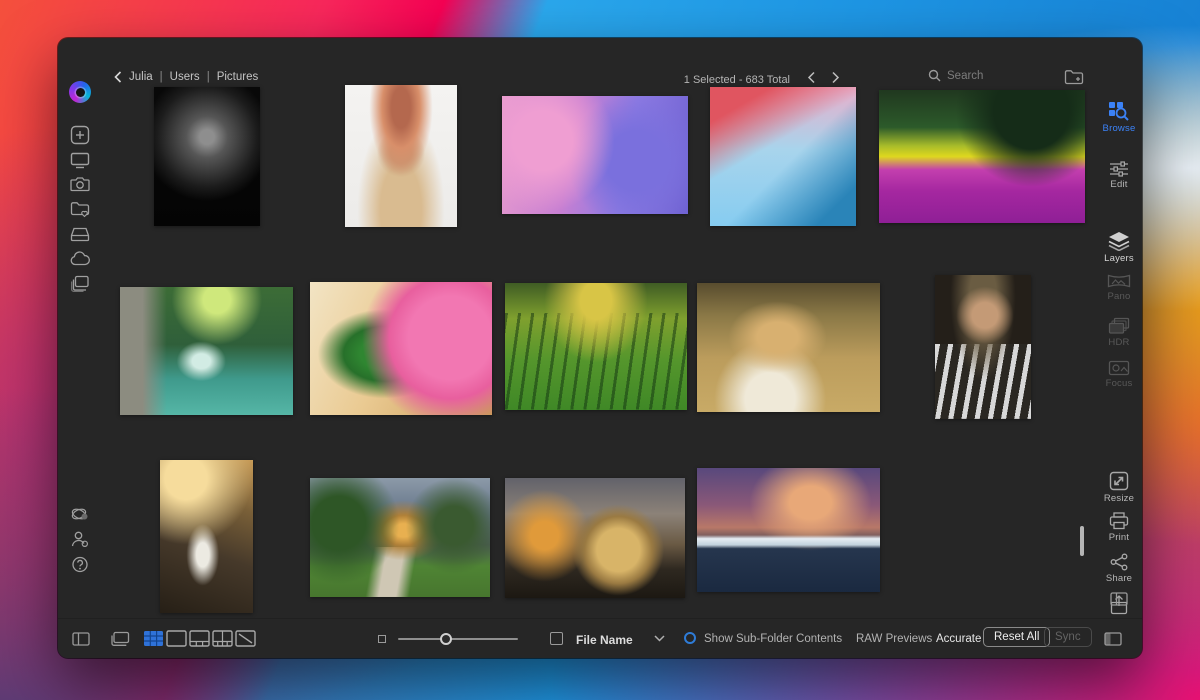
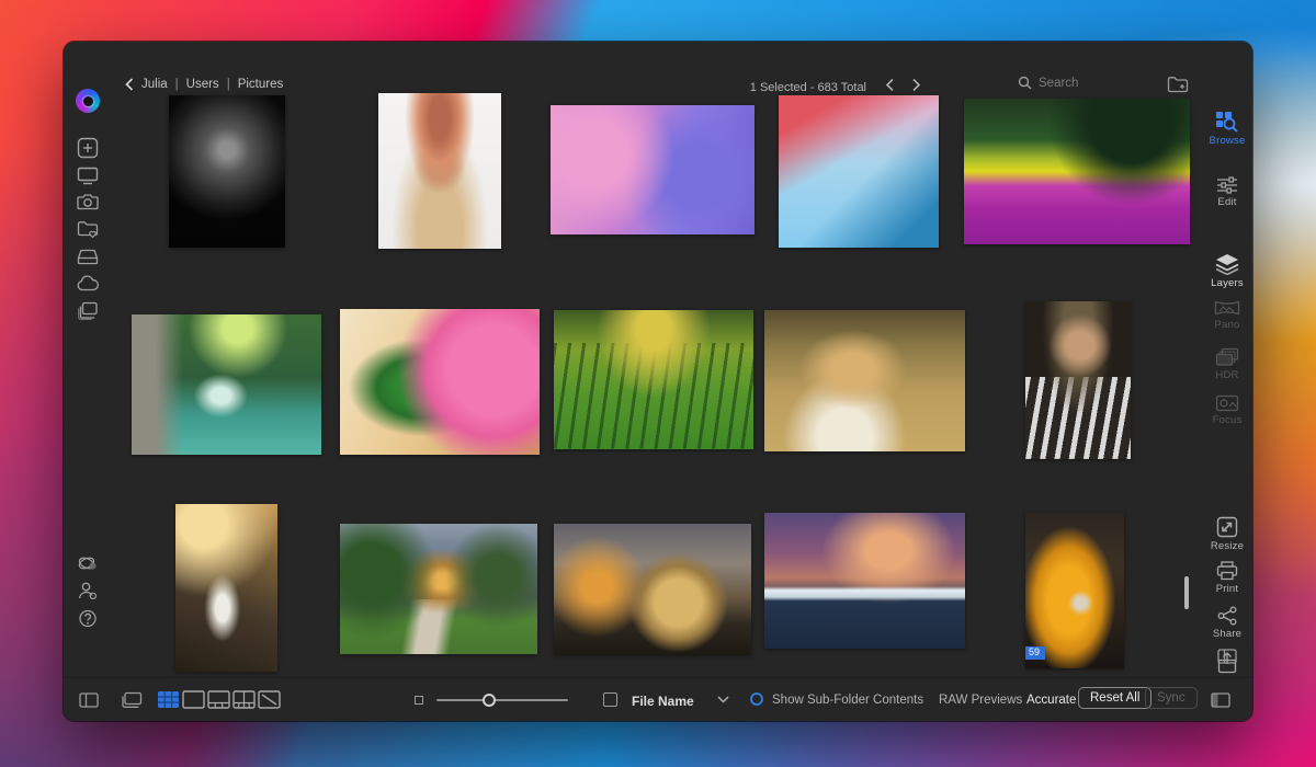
  Julia
  |
  Users
  |
  Pictures
  1 Selected - 683 Total
  Search
  Browse
  Edit
  Layers
  Pano
  HDR
  Focus
  Resize
  Print
  Share
+ 59
  File Name
  Show Sub-Folder Contents
  RAW Previews
  Accurate
  Reset All
  Sync
